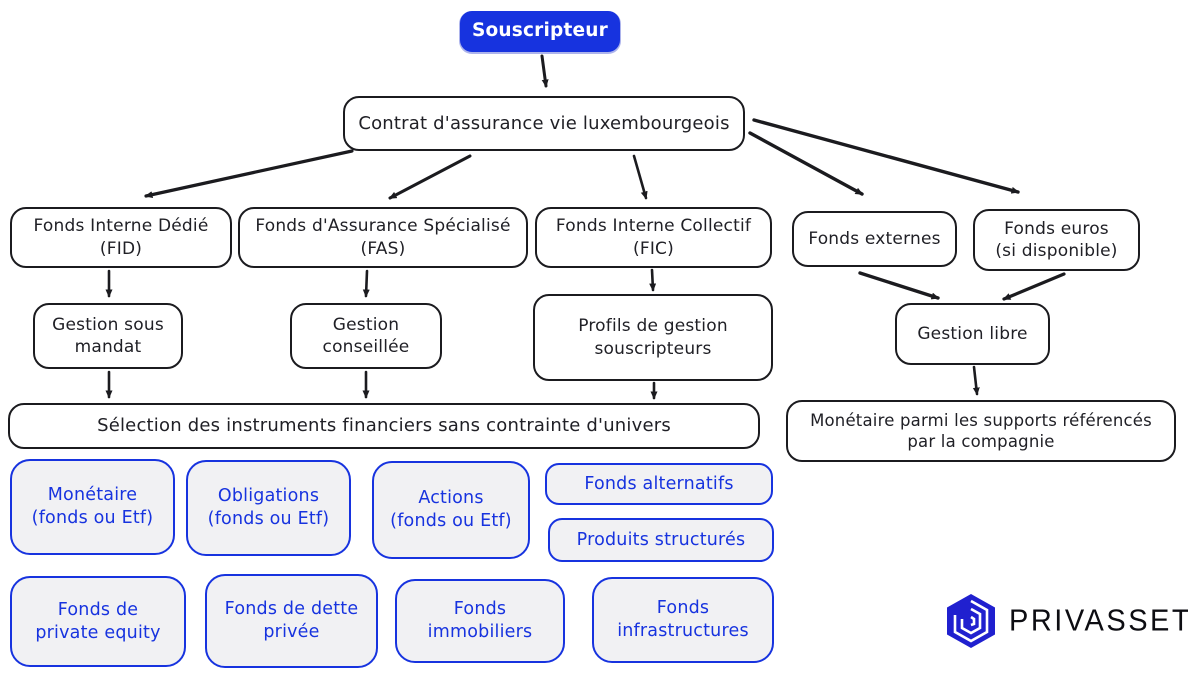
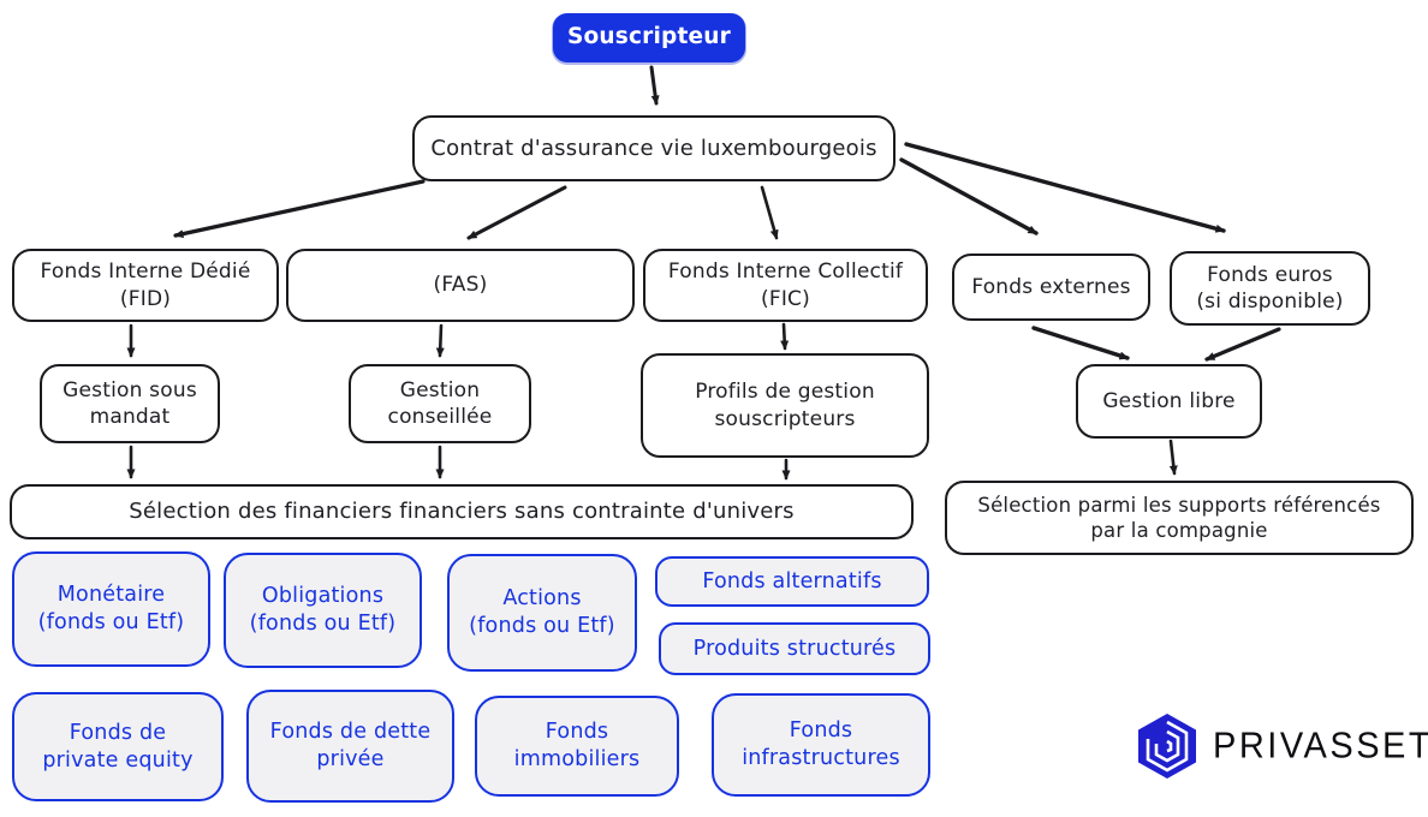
  Souscripteur
  Contrat d'assurance vie luxembourgeois
  Fonds Interne Dédié
  (FID)
- Fonds d'Assurance Spécialisé
  (FAS)
  Fonds Interne Collectif
  (FIC)
  Fonds externes
  Fonds euros
  (si disponible)
  Gestion sous
  mandat
  Gestion
  conseillée
  Profils de gestion
  souscripteurs
  Gestion libre
- Sélection des instruments financiers sans contrainte d'univers
+ Sélection des financiers financiers sans contrainte d'univers
- Monétaire parmi les supports référencés
+ Sélection parmi les supports référencés
  par la compagnie
  Monétaire
  (fonds ou Etf)
  Obligations
  (fonds ou Etf)
  Actions
  (fonds ou Etf)
  Fonds alternatifs
  Produits structurés
  Fonds de
  private equity
  Fonds de dette
  privée
  Fonds
  immobiliers
  Fonds
  infrastructures
  PRIVASSET
